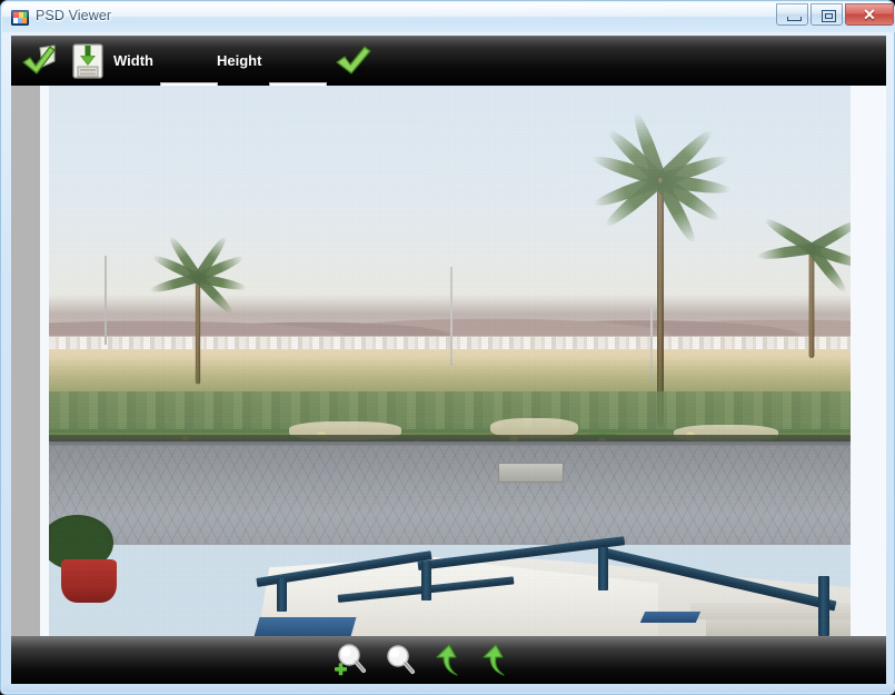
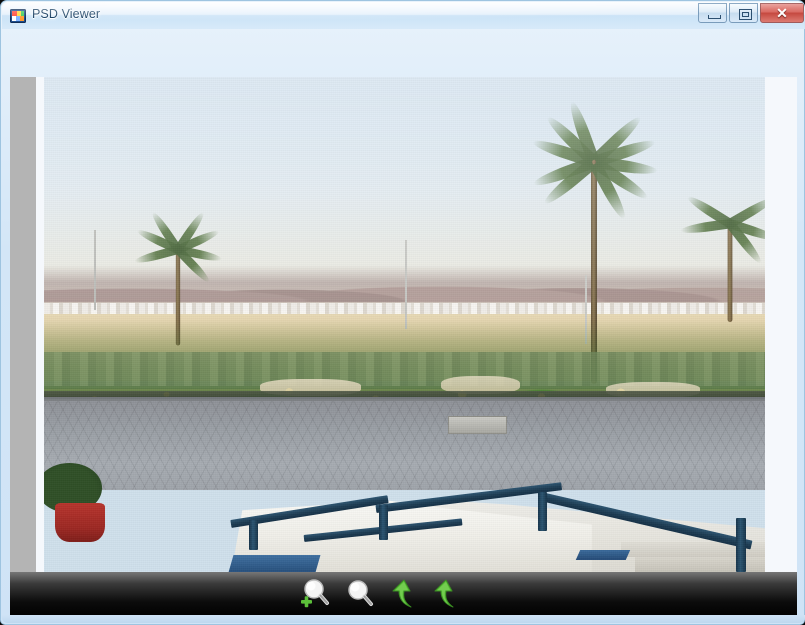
- Width
- Height
